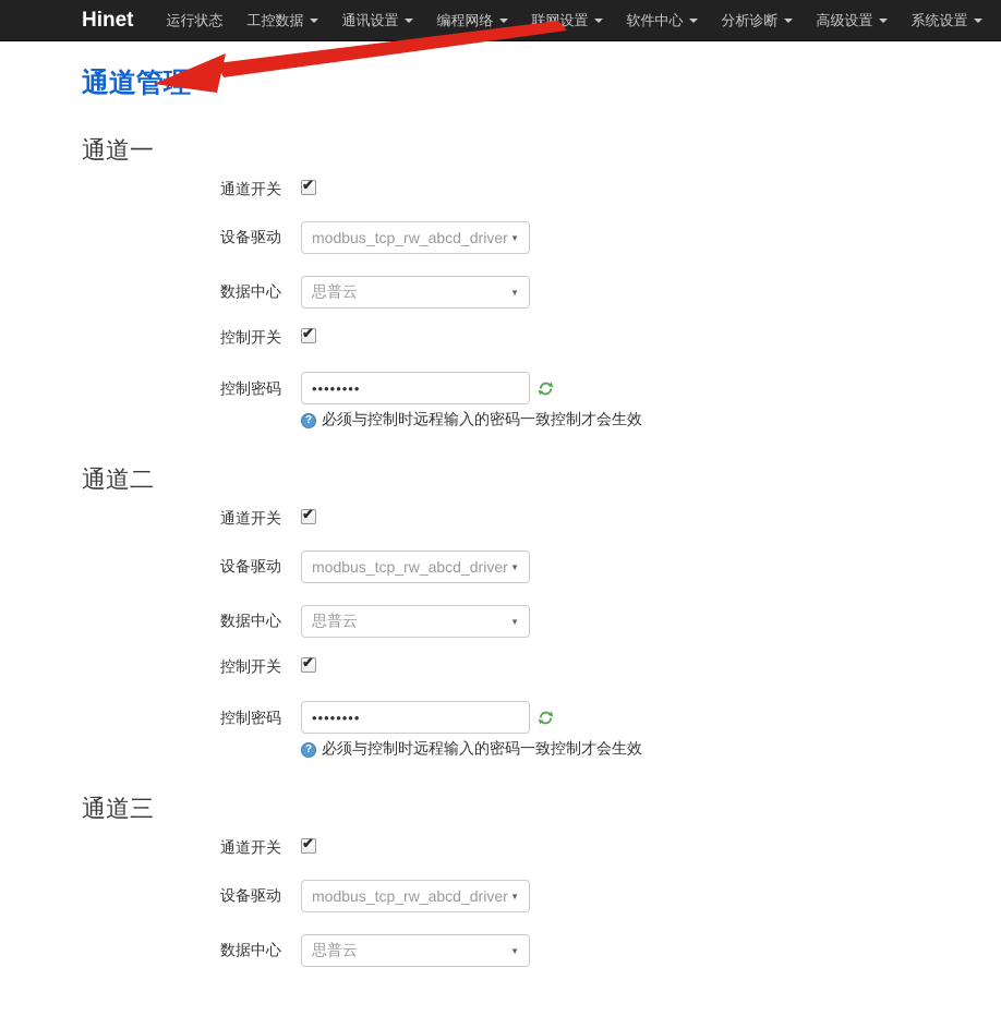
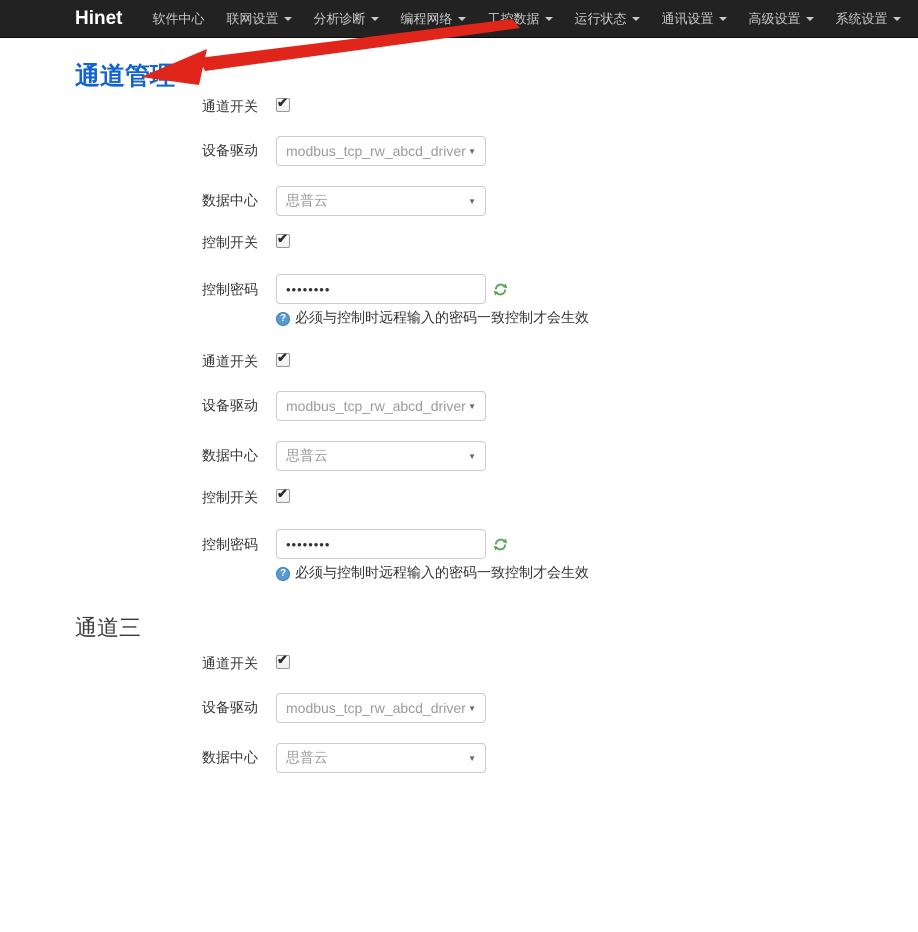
  Hinet
- 运行状态
+ 软件中心
- 工控数据
+ 联网设置
- 通讯设置
+ 分析诊断
  编程网络
- 联网设置
+ 工控数据
- 软件中心
+ 运行状态
- 分析诊断
+ 通讯设置
  高级设置
  系统设置
  通道管
- 通道一
  通道开关
  ✔
  设备驱动
  modbus_tcp_rw_abcd_driver
  ▼
  数据中心
  思普云
  ▼
  控制开关
  ✔
  控制密码
  ••••••••
  ?
  必须与控制时远程输入的密码一致控制才会生效
- 通道二
  通道开关
  ✔
  设备驱动
  modbus_tcp_rw_abcd_driver
  ▼
  数据中心
  思普云
  ▼
  控制开关
  ✔
  控制密码
  ••••••••
  ?
  必须与控制时远程输入的密码一致控制才会生效
  通道三
  通道开关
  ✔
  设备驱动
  modbus_tcp_rw_abcd_driver
  ▼
  数据中心
  思普云
  ▼
